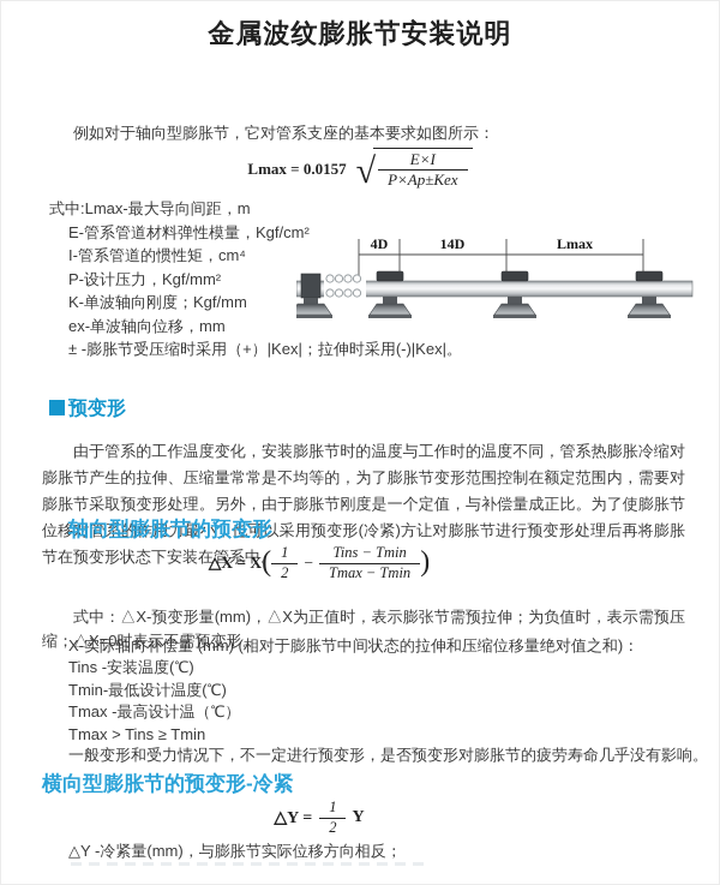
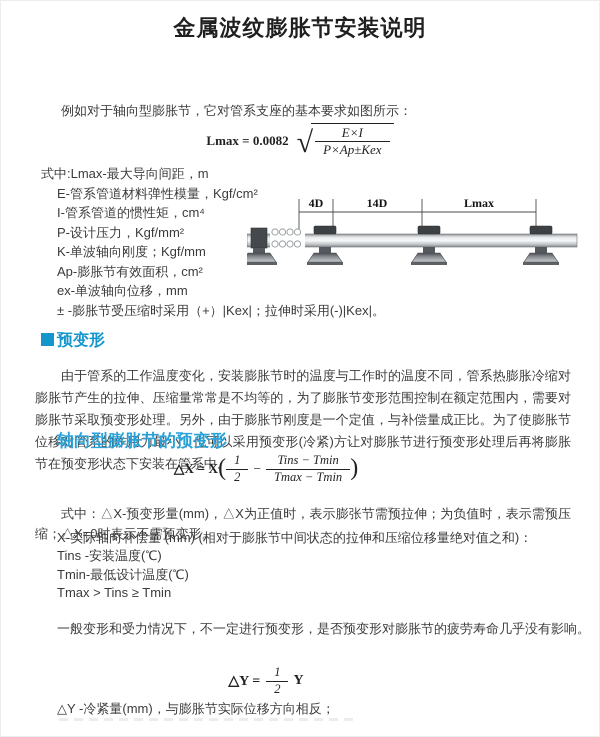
  金属波纹膨胀节安装说明
  例如对于轴向型膨胀节，它对管系支座的基本要求如图所示：
- Lmax = 0.0157
+ Lmax = 0.0082
  √
  E×I
  P×Ap±Kex
  式中:Lmax-最大导向间距，m
  E-管系管道材料弹性模量，Kgf/cm²
  I-管系管道的惯性矩，cm⁴
  P-设计压力，Kgf/mm²
  K-单波轴向刚度；Kgf/mm
+ Ap-膨胀节有效面积，cm²
  ex-单波轴向位移，mm
  ± -膨胀节受压缩时采用（+）|Kex|；拉伸时采用(-)|Kex|。
  4D
  14D
  Lmax
  预变形
  由于管系的工作温度变化，安装膨胀节时的温度与工作时的温度不同，管系热膨胀冷缩对膨胀节产生的拉伸、压缩量常常是不均等的，为了膨胀节变形范围控制在额定范围内，需要对膨胀节采取预变形处理。另外，由于膨胀节刚度是一个定值，与补偿量成正比。为了使膨胀节位移对管系的作用力最小，也可以采用预变形(冷紧)方让对膨胀节进行预变形处理后再将膨胀节在预变形状态下安装在管系中。
  轴向型膨胀节的预变形
  △X = X
  (
  1
  2
  −
  Tins − Tmin
  Tmax − Tmin
  )
  式中：△X-预变形量(mm)，△X为正值时，表示膨张节需预拉伸；为负值时，表示需预压缩；△X=0时表示不需预变形。
  X-实际轴向补偿量 (mm) (相对于膨胀节中间状态的拉伸和压缩位移量绝对值之和)：
  Tins -安装温度(℃)
  Tmin-最低设计温度(℃)
- Tmax -最高设计温（℃）
  Tmax > Tins ≥ Tmin
  一般变形和受力情况下，不一定进行预变形，是否预变形对膨胀节的疲劳寿命几乎没有影响。
- 横向型膨胀节的预变形-冷紧
  △Y =
  1
  2
  Y
  △Y -冷紧量(mm)，与膨胀节实际位移方向相反；
